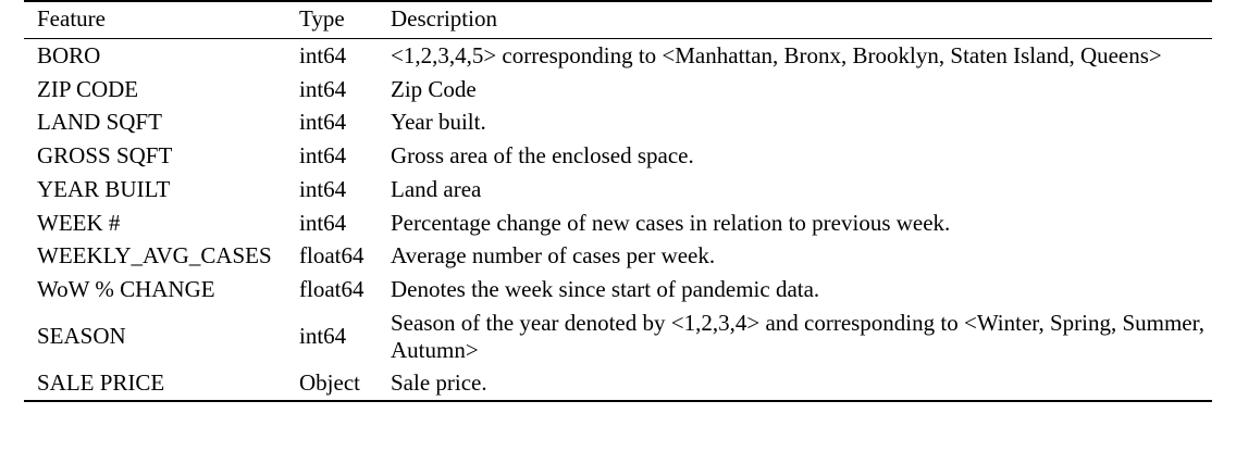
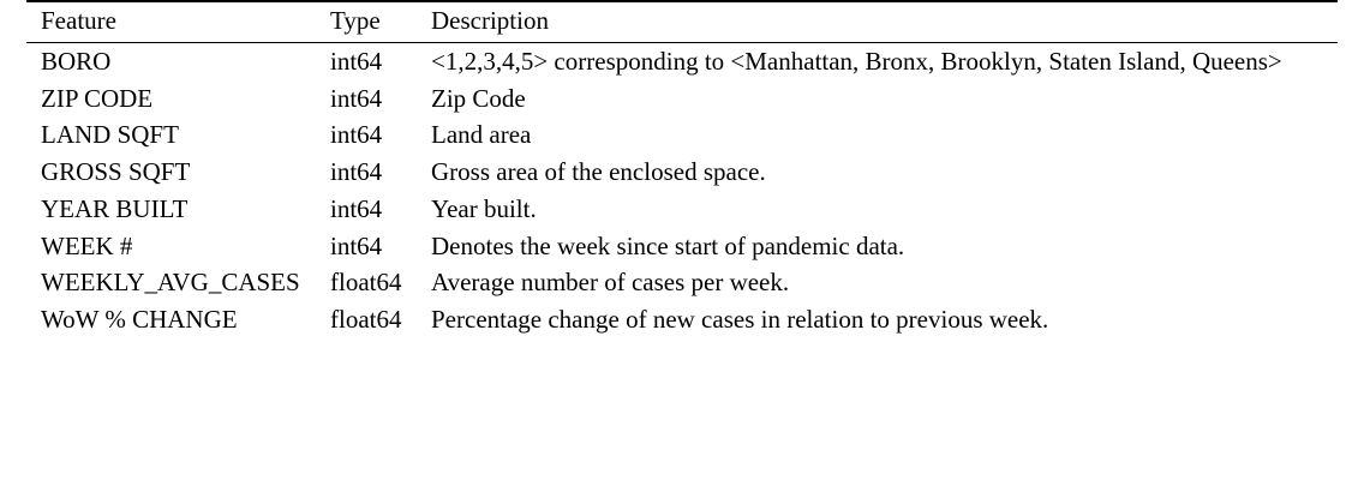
  Feature	Type	Description
  BORO	int64	<1,2,3,4,5> corresponding to <Manhattan, Bronx, Brooklyn, Staten Island, Queens>
  ZIP CODE	int64	Zip Code
- LAND SQFT	int64	Year built.
+ LAND SQFT	int64	Land area
  GROSS SQFT	int64	Gross area of the enclosed space.
- YEAR BUILT	int64	Land area
+ YEAR BUILT	int64	Year built.
- WEEK #	int64	Percentage change of new cases in relation to previous week.
+ WEEK #	int64	Denotes the week since start of pandemic data.
  WEEKLY_AVG_CASES	float64	Average number of cases per week.
- WoW % CHANGE	float64	Denotes the week since start of pandemic data.
+ WoW % CHANGE	float64	Percentage change of new cases in relation to previous week.
- SEASON	int64	Season of the year denoted by <1,2,3,4> and corresponding to <Winter, Spring, Summer, Autumn>
- SALE PRICE	Object	Sale price.
